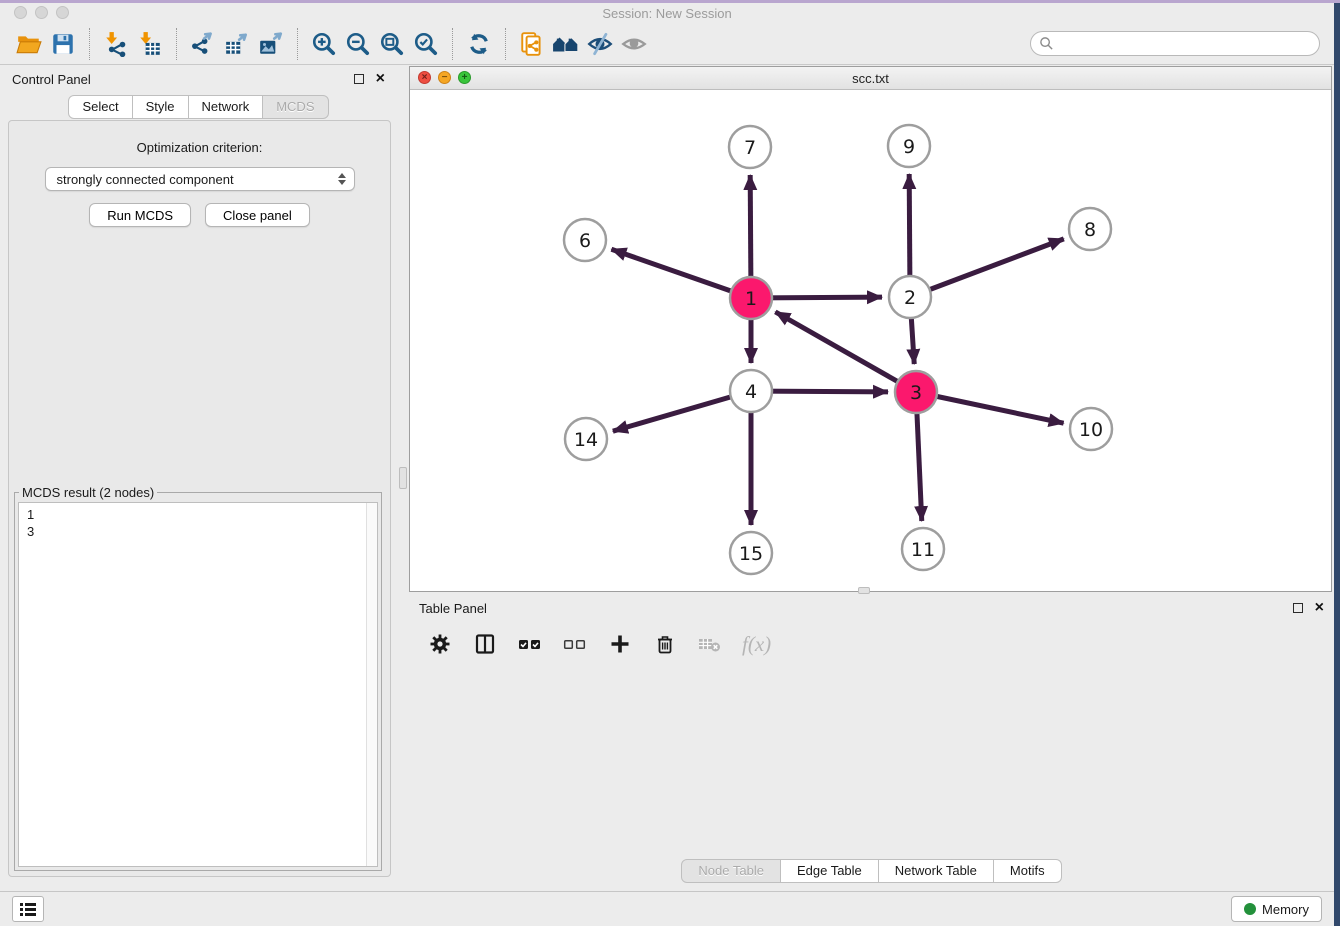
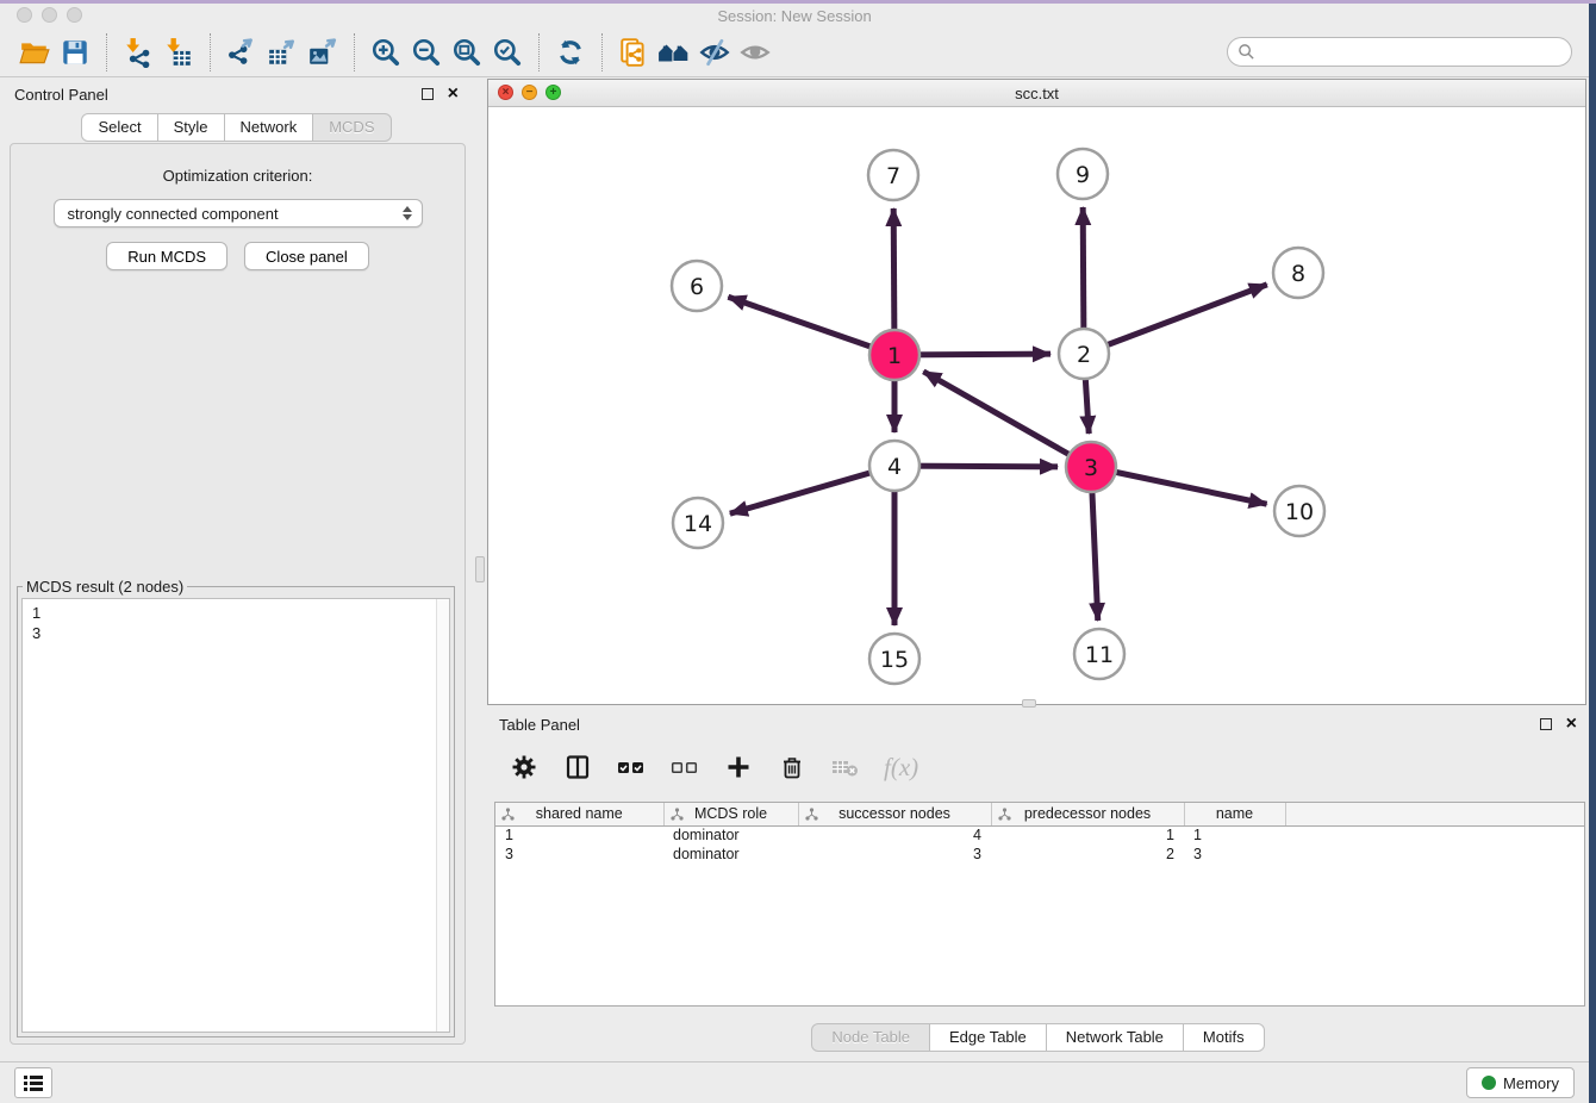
  Session: New Session
  Control Panel
  ×
  Select
  Style
  Network
  MCDS
  Optimization criterion:
  strongly connected component
  Run MCDS
  Close panel
  MCDS result (2 nodes)
  1
  3
  ×
  −
  +
  scc.txt
  7
  9
  6
  8
  1
  2
  4
  3
  14
  10
  15
  11
  Table Panel
  ×
  f(x)
+ shared name	MCDS role	successor nodes	predecessor nodes	name
+ 1	dominator	4	1	1
+ 3	dominator	3	2	3
  Node Table
  Edge Table
  Network Table
  Motifs
  Memory
